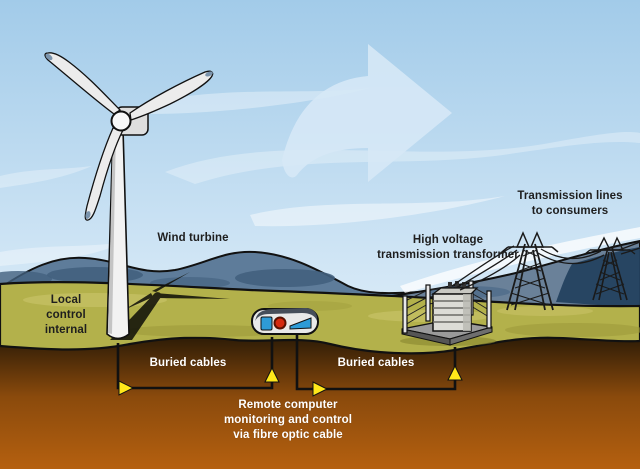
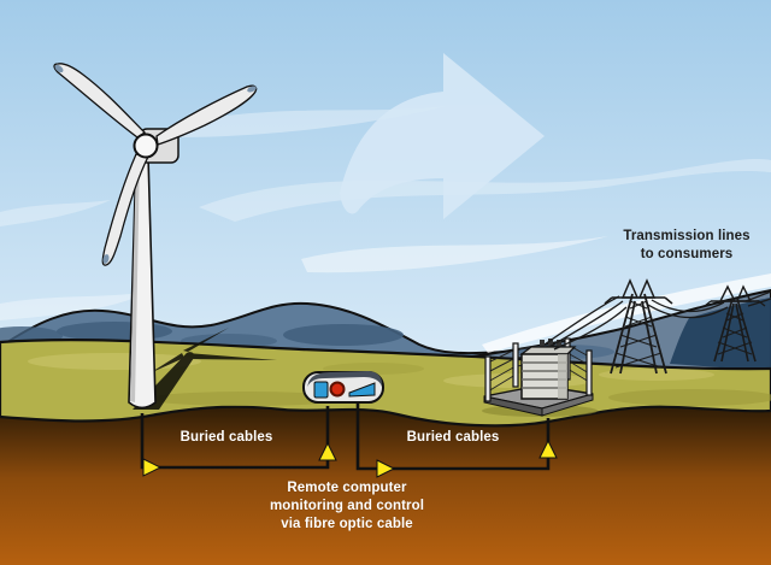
- Wind turbine
- Local
- control
- internal
- High voltage
- transmission transformer
  Transmission lines
  to consumers
  Buried cables
  Buried cables
  Remote computer
  monitoring and control
  via fibre optic cable
